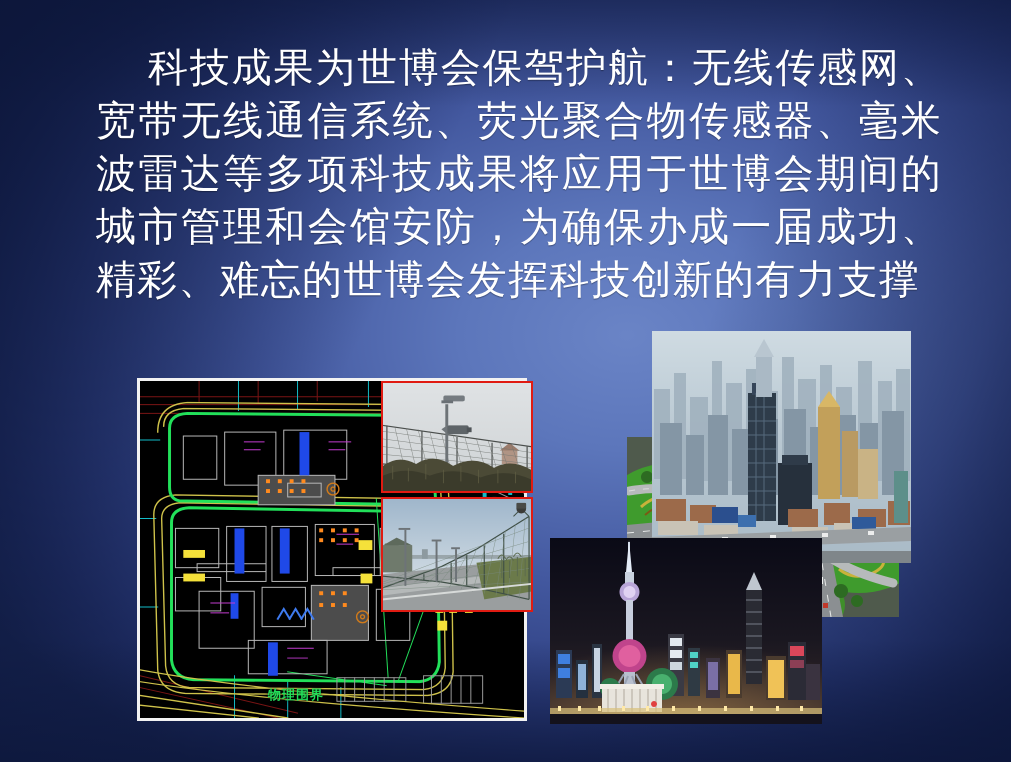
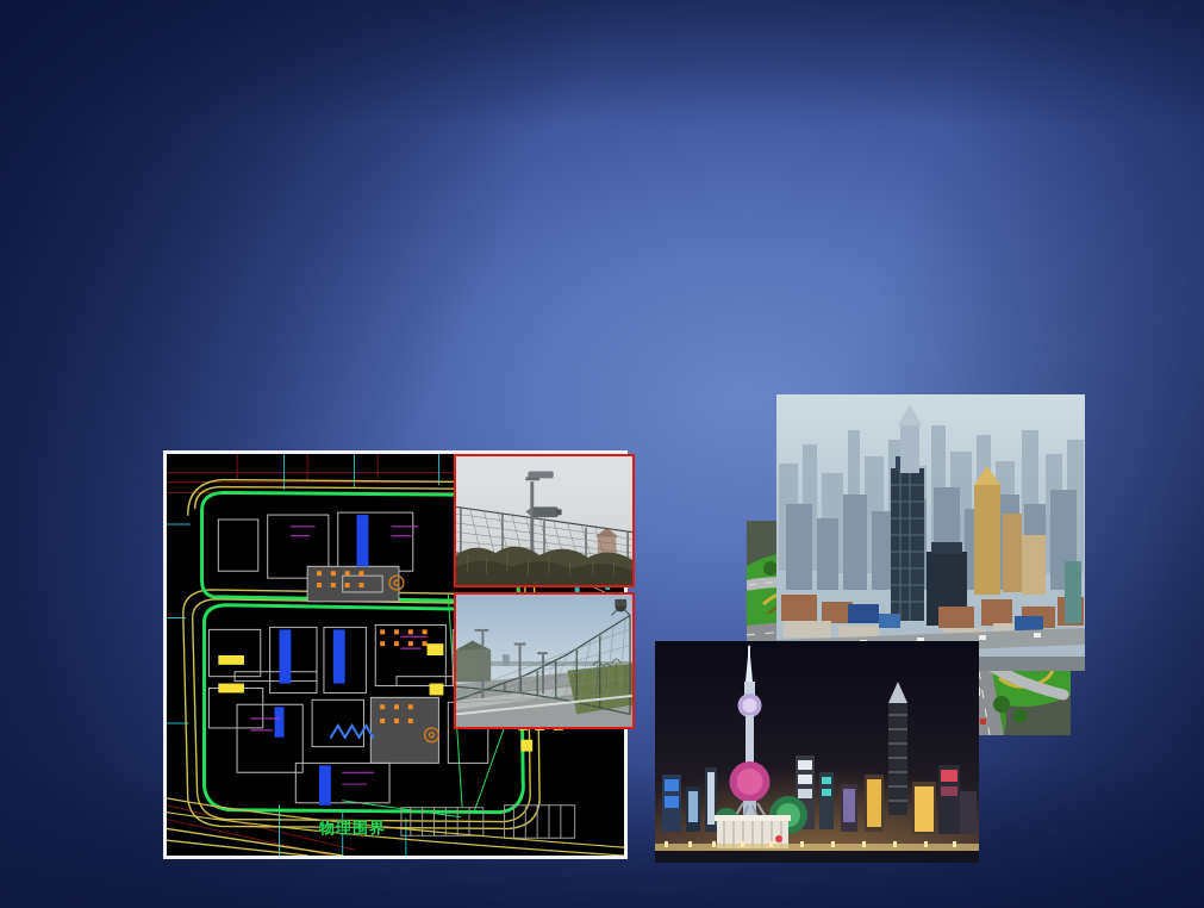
  物理围界
- 科技成果为世博会保驾护航：无线传感网、宽带无线通信系统、荧光聚合物传感器、毫米波雷达等多项科技成果将应用于世博会期间的城市管理和会馆安防，为确保办成一届成功、精彩、难忘的世博会发挥科技创新的有力支撑
